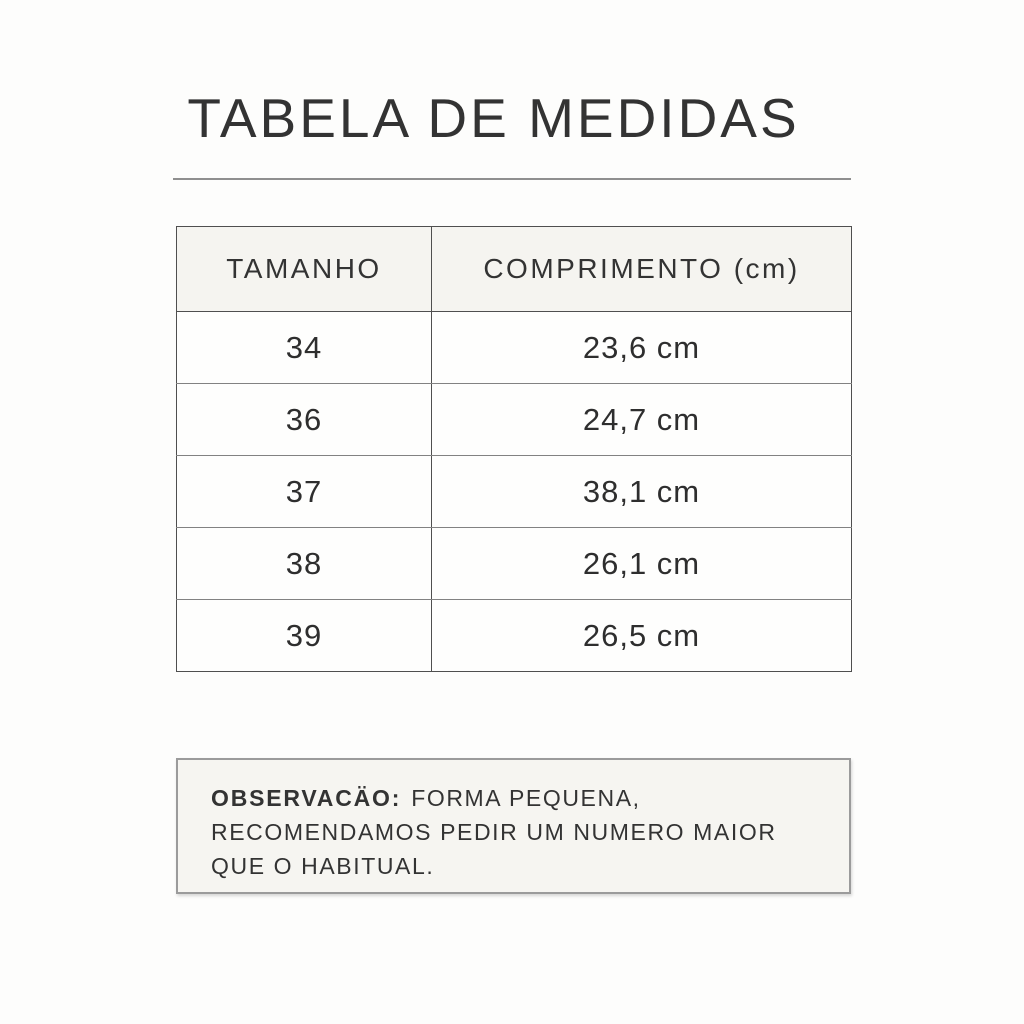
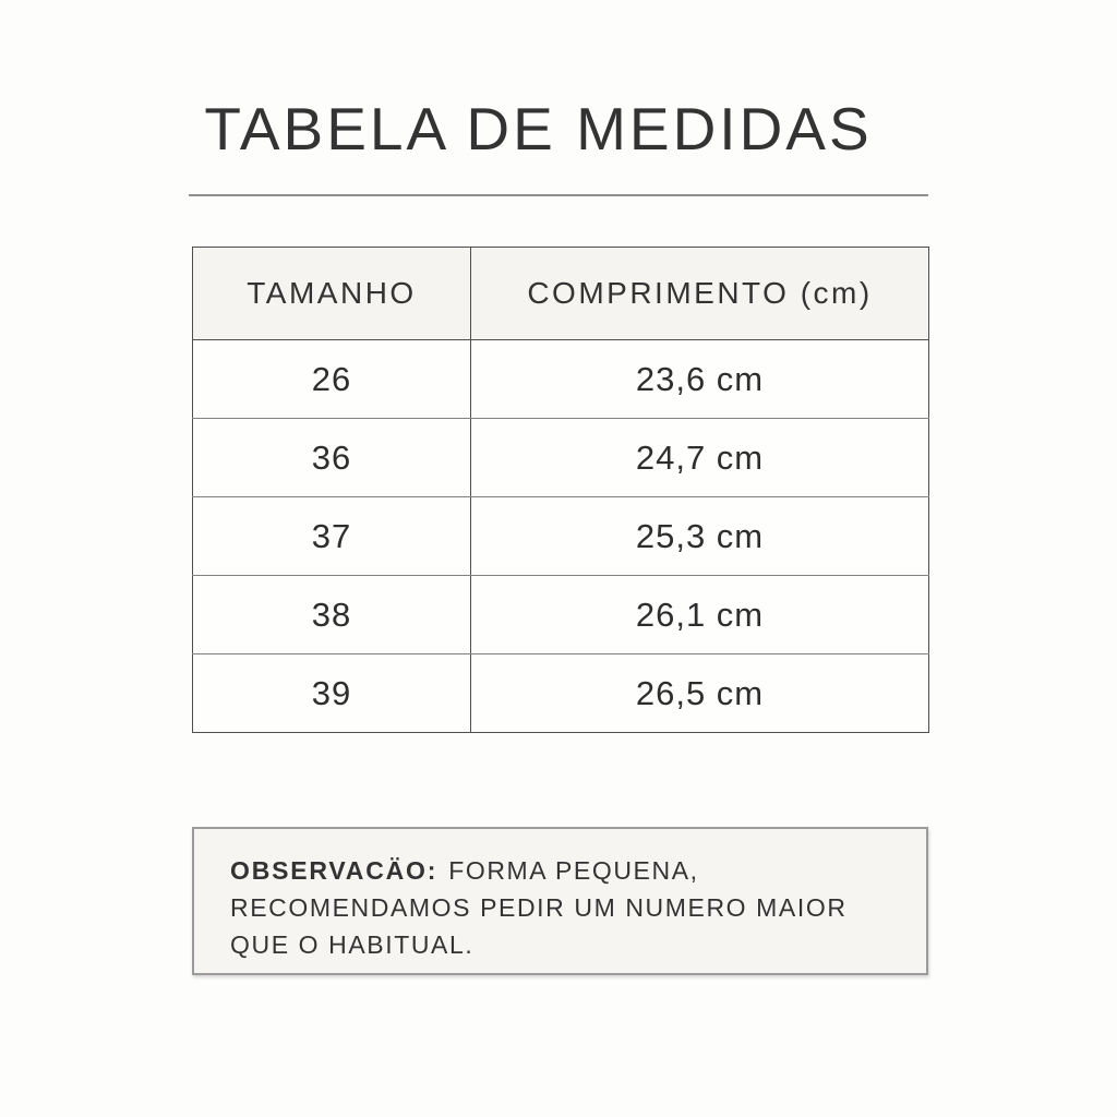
  TABELA DE MEDIDAS
  TAMANHO	COMPRIMENTO (cm)
- 34	23,6 cm
+ 26	23,6 cm
  36	24,7 cm
- 37	38,1 cm
+ 37	25,3 cm
  38	26,1 cm
  39	26,5 cm
  OBSERVACÄO: FORMA PEQUENA,
  RECOMENDAMOS PEDIR UM NUMERO MAIOR
  QUE O HABITUAL.
